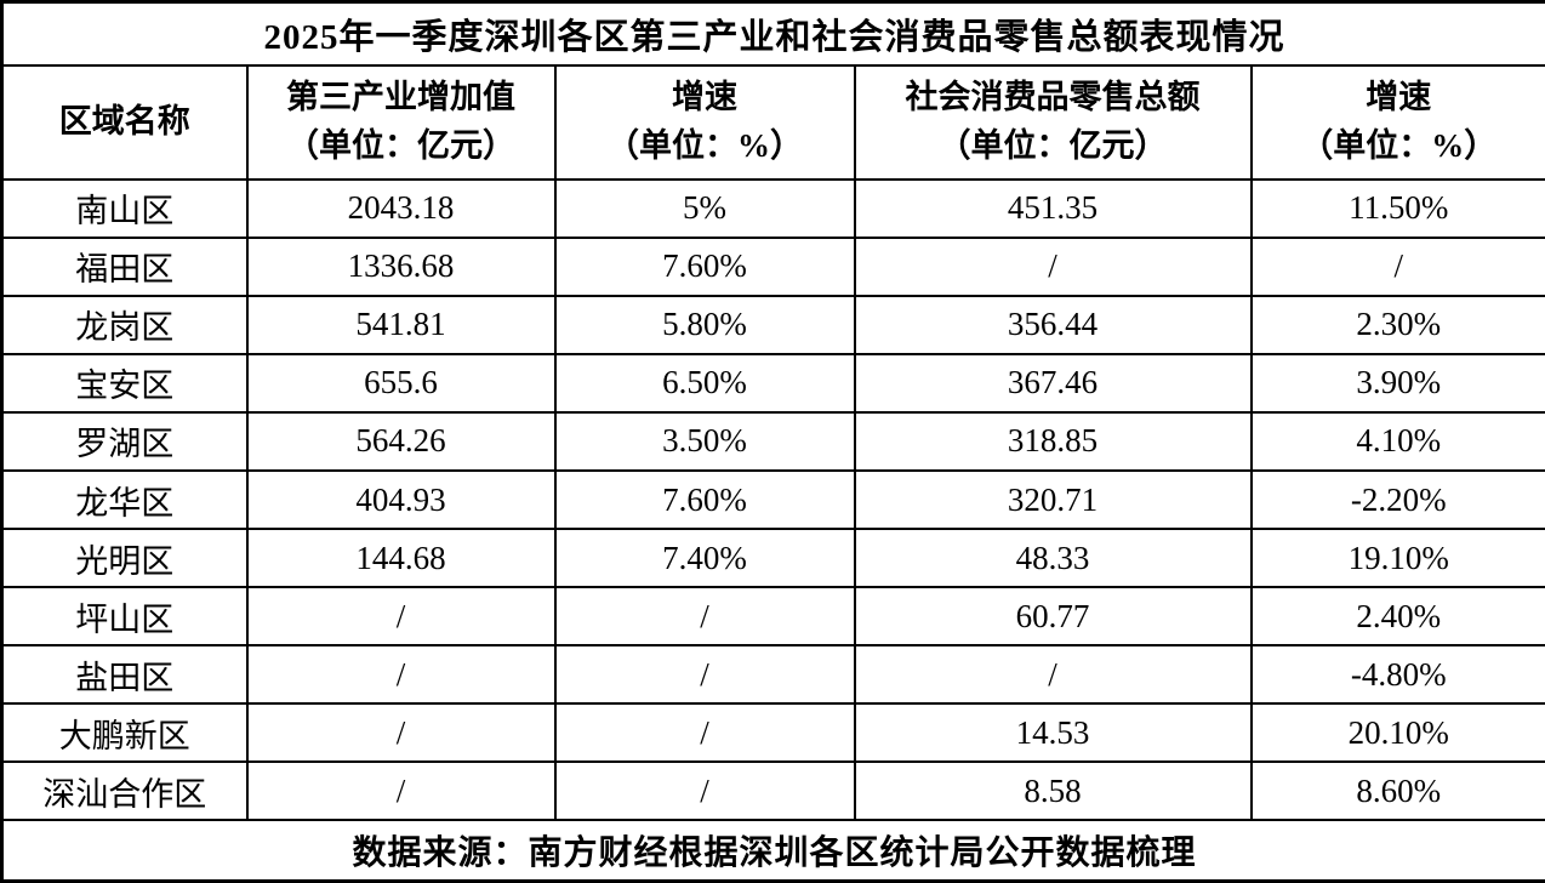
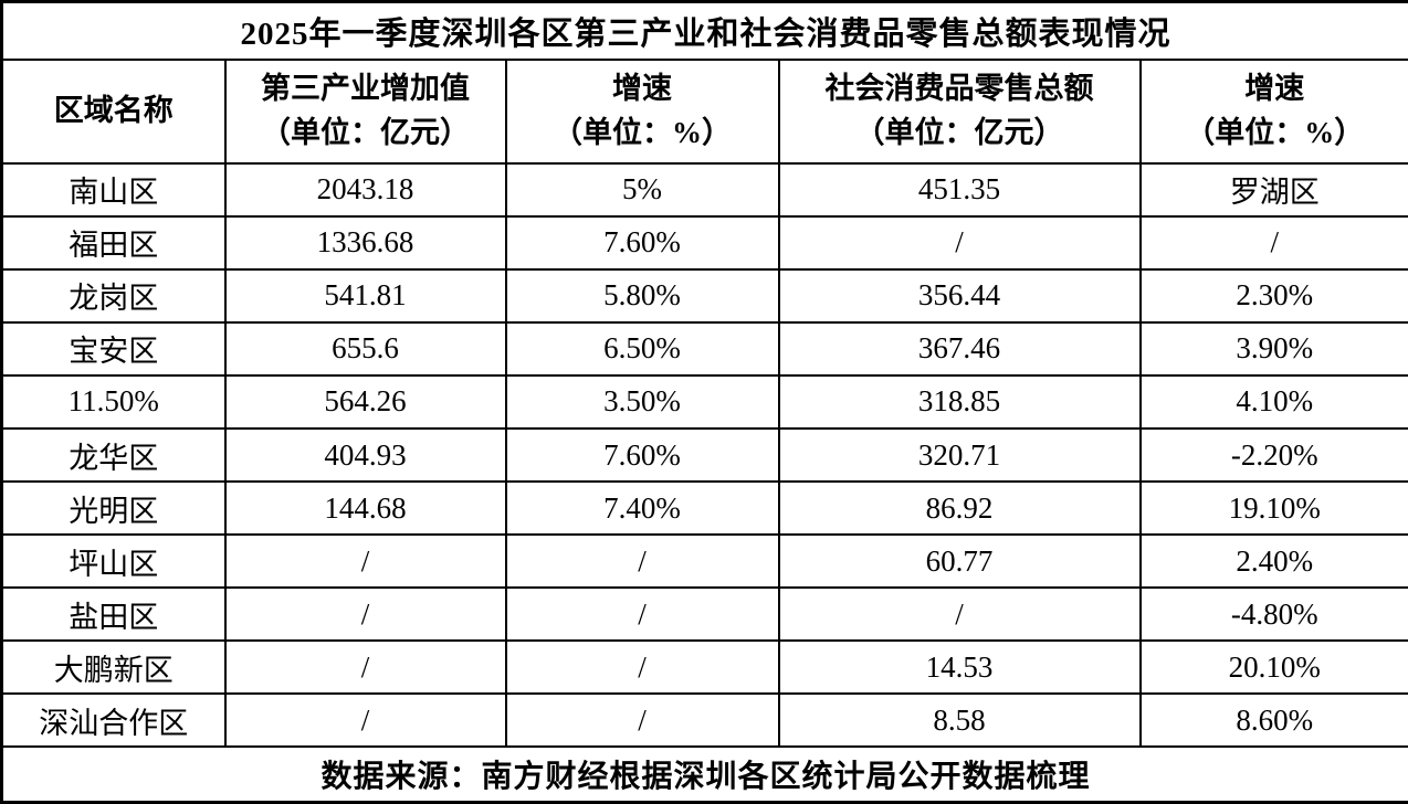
  2025年一季度深圳各区第三产业和社会消费品零售总额表现情况
  区域名称	第三产业增加值 （单位：亿元）	增速 （单位：%）	社会消费品零售总额 （单位：亿元）	增速 （单位：%）
- 南山区	2043.18	5%	451.35	11.50%
+ 南山区	2043.18	5%	451.35	罗湖区
  福田区	1336.68	7.60%	/	/
  龙岗区	541.81	5.80%	356.44	2.30%
  宝安区	655.6	6.50%	367.46	3.90%
- 罗湖区	564.26	3.50%	318.85	4.10%
+ 11.50%	564.26	3.50%	318.85	4.10%
  龙华区	404.93	7.60%	320.71	-2.20%
- 光明区	144.68	7.40%	48.33	19.10%
+ 光明区	144.68	7.40%	86.92	19.10%
  坪山区	/	/	60.77	2.40%
  盐田区	/	/	/	-4.80%
  大鹏新区	/	/	14.53	20.10%
  深汕合作区	/	/	8.58	8.60%
  数据来源：南方财经根据深圳各区统计局公开数据梳理
